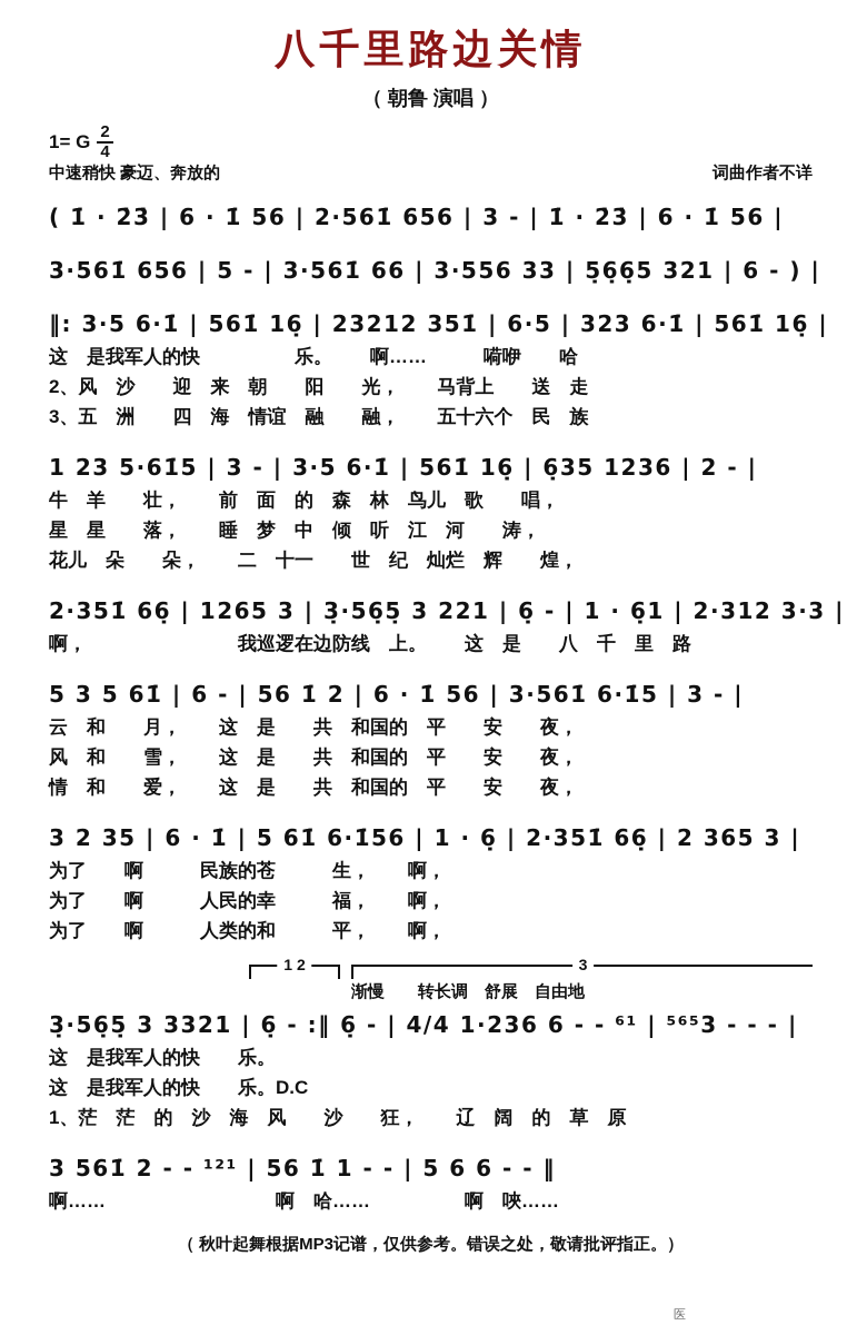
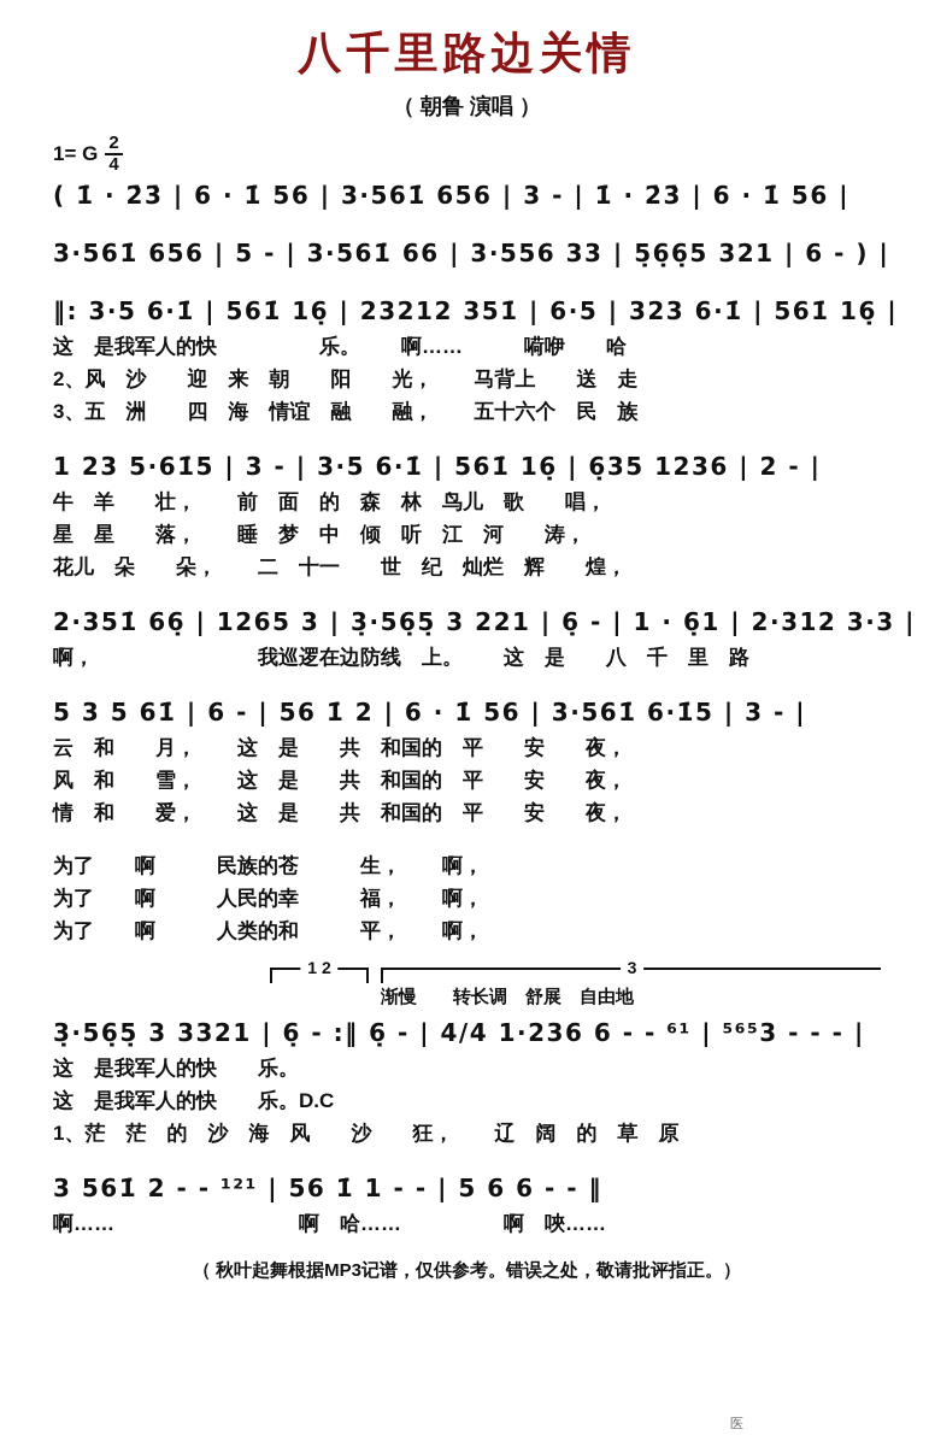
  八千里路边关情
  （ 朝鲁 演唱 ）
  1= G
  2
  4
- 中速稍快 豪迈、奔放的
- 词曲作者不详
- ( 1̇ · 2̇3̇ | 6 · 1̇ 56 | 2·561̇ 656 | 3 - | 1̇ · 2̇3̇ | 6 · 1̇ 56 |
+ ( 1̇ · 2̇3̇ | 6 · 1̇ 56 | 3·561̇ 656 | 3 - | 1̇ · 2̇3̇ | 6 · 1̇ 56 |
  3·561̇ 656 | 5 - | 3·561̇ 66 | 3·556 33 | 5̣6̣6̣5 321 | 6 - ) |
  ‖: 3·5 6·1̇ | 561̇ 16̣ | 23212 351̇ | 6·5 | 323 6·1̇ | 561̇ 16̣ |
  这 是我军人的快 乐。 啊…… 嗬咿 哈
  2、风 沙 迎 来 朝 阳 光， 马背上 送 走
  3、五 洲 四 海 情谊 融 融， 五十六个 民 族
  1 23 5·61̇5 | 3 - | 3·5 6·1̇ | 561̇ 16̣ | 6̣35 1236 | 2 - |
  牛 羊 壮， 前 面 的 森 林 鸟儿 歌 唱，
  星 星 落， 睡 梦 中 倾 听 江 河 涛，
  花儿 朵 朵， 二 十一 世 纪 灿烂 辉 煌，
  2·351̇ 66̣ | 1265 3 | 3̣·56̣5̣ 3 221 | 6̣ - | 1 · 6̣1 | 2·312 3·3 |
  啊， 我巡逻在边防线 上。 这 是 八 千 里 路
  5 3 5 61̇ | 6 - | 56 1̇ 2 | 6 · 1̇ 56 | 3·561̇ 6·1̇5 | 3 - |
  云 和 月， 这 是 共 和国的 平 安 夜，
  风 和 雪， 这 是 共 和国的 平 安 夜，
  情 和 爱， 这 是 共 和国的 平 安 夜，
- 3 2 35 | 6 · 1̇ | 5 61̇ 6·1̇56 | 1 · 6̣ | 2·351̇ 66̣ | 2 365 3 |
  为了 啊 民族的苍 生， 啊，
  为了 啊 人民的幸 福， 啊，
  为了 啊 人类的和 平， 啊，
  1 2
  3
  渐慢 转长调 舒展 自由地
  3̣·56̣5̣ 3 3321 | 6̣ - :‖ 6̣ - | 4/4 1·236 6 - - ⁶¹ | ⁵⁶⁵3 - - - |
  这 是我军人的快 乐。
  这 是我军人的快 乐。D.C
  1、茫 茫 的 沙 海 风 沙 狂， 辽 阔 的 草 原
  3 561̇ 2 - - ¹²¹ | 56 1̇ 1 - - | 5 6 6 - - ‖
  啊…… 啊 哈…… 啊 唊……
  （ 秋叶起舞根据MP3记谱，仅供参考。错误之处，敬请批评指正。）
  医
